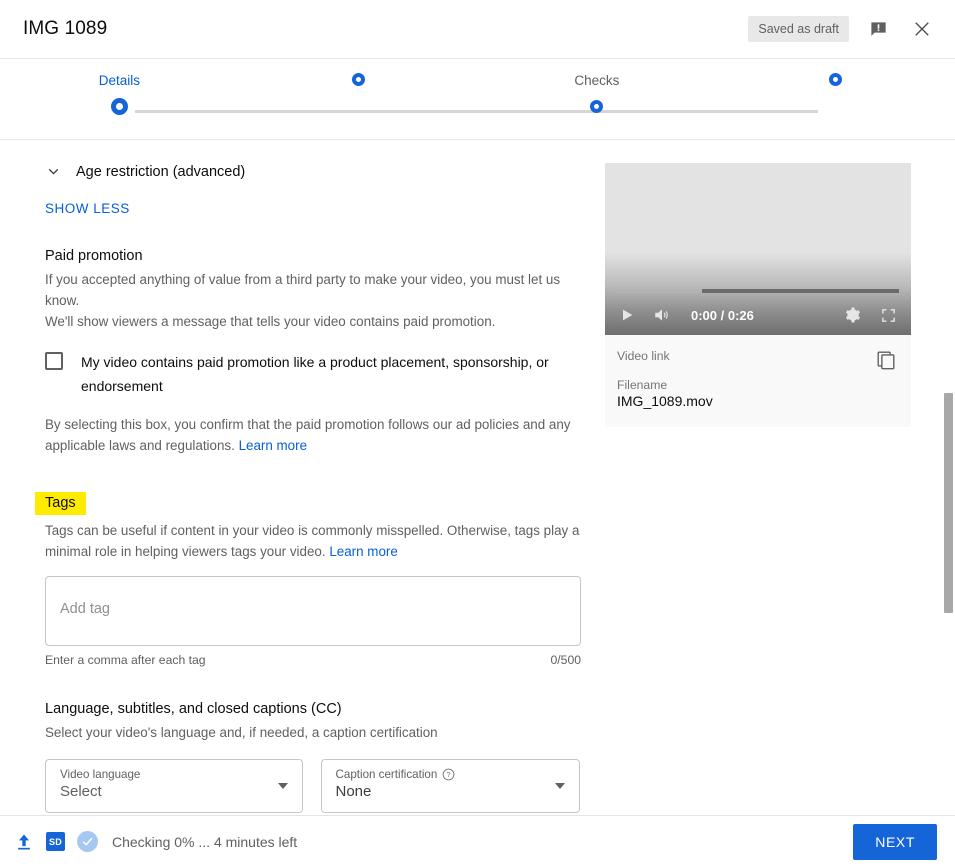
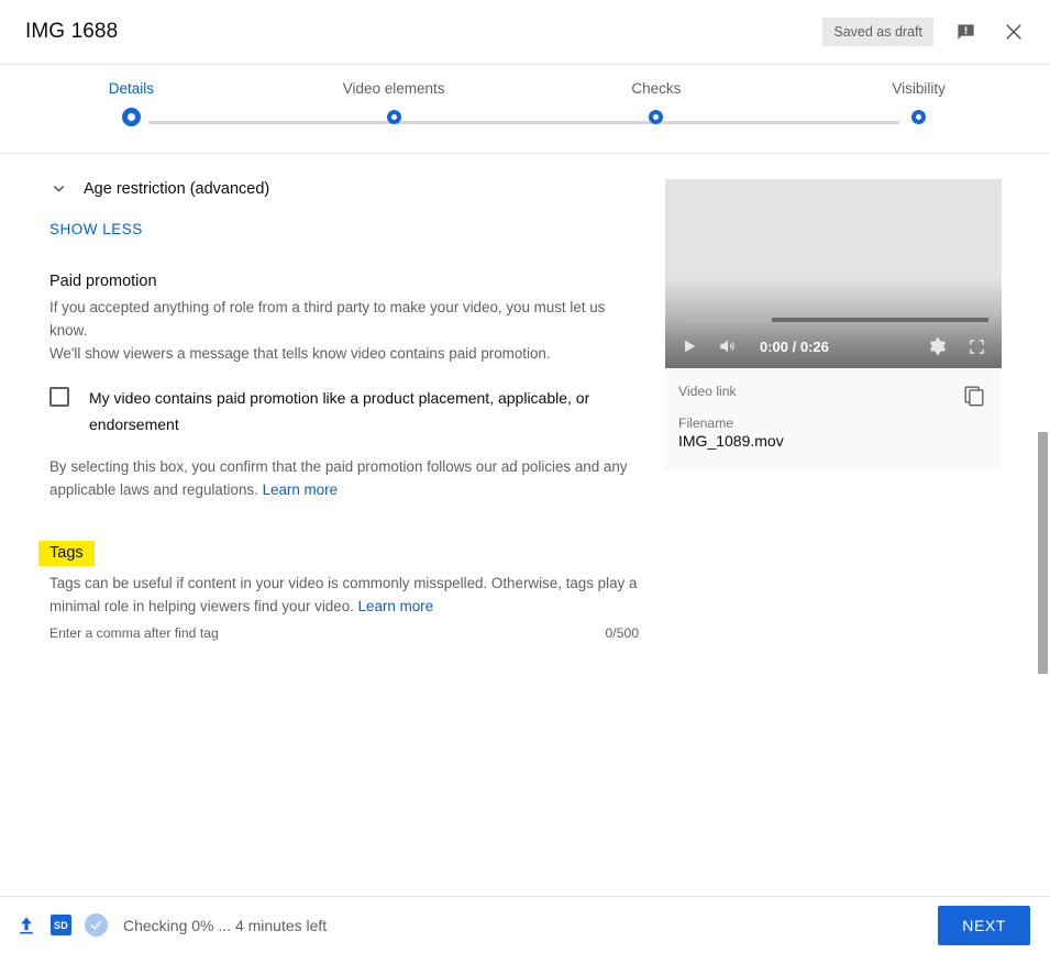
- IMG 1089
+ IMG 1688
  Saved as draft
  Details
+ Video elements
  Checks
+ Visibility
  Age restriction (advanced)
  SHOW LESS
  Paid promotion
- If you accepted anything of value from a third party to make your video, you must let us know.
+ If you accepted anything of role from a third party to make your video, you must let us know.
- We'll show viewers a message that tells your video contains paid promotion.
+ We'll show viewers a message that tells know video contains paid promotion.
- My video contains paid promotion like a product placement, sponsorship, or endorsement
+ My video contains paid promotion like a product placement, applicable, or endorsement
  By selecting this box, you confirm that the paid promotion follows our ad policies and any applicable laws and regulations. Learn more
  Tags
- Tags can be useful if content in your video is commonly misspelled. Otherwise, tags play a minimal role in helping viewers tags your video. Learn more
+ Tags can be useful if content in your video is commonly misspelled. Otherwise, tags play a minimal role in helping viewers find your video. Learn more
- Add tag
- Enter a comma after each tag
+ Enter a comma after find tag
  0/500
- Language, subtitles, and closed captions (CC)
- Select your video's language and, if needed, a caption certification
- Video language
- Select
- Caption certification
- ?
- None
  0:00 / 0:26
  Video link
  Filename
  IMG_1089.mov
  SD
  Checking 0% ... 4 minutes left
  NEXT
